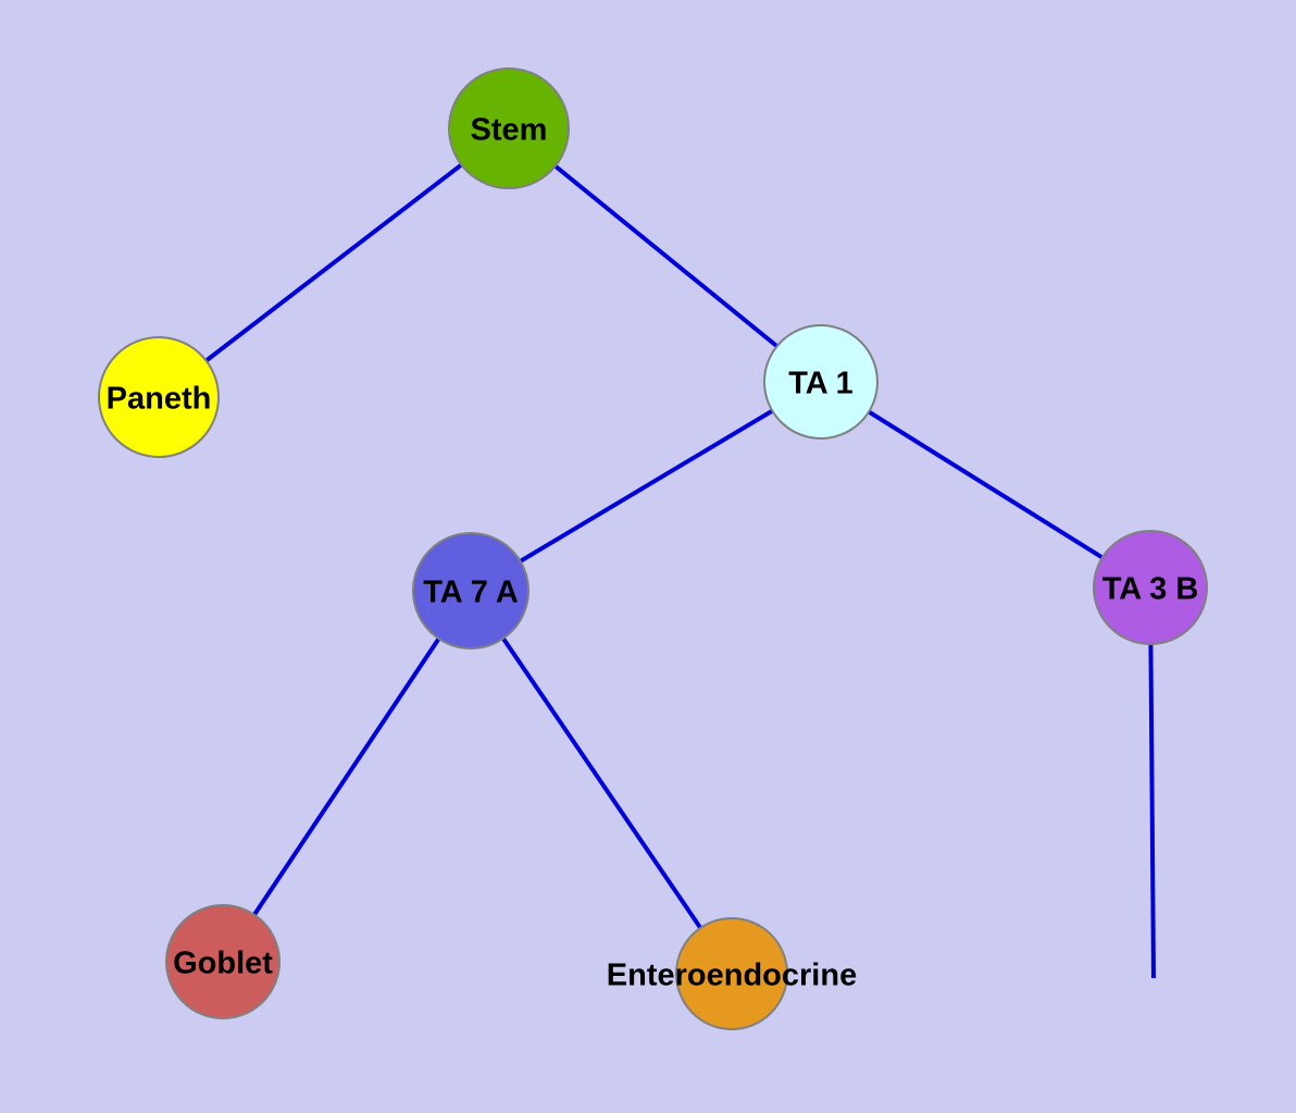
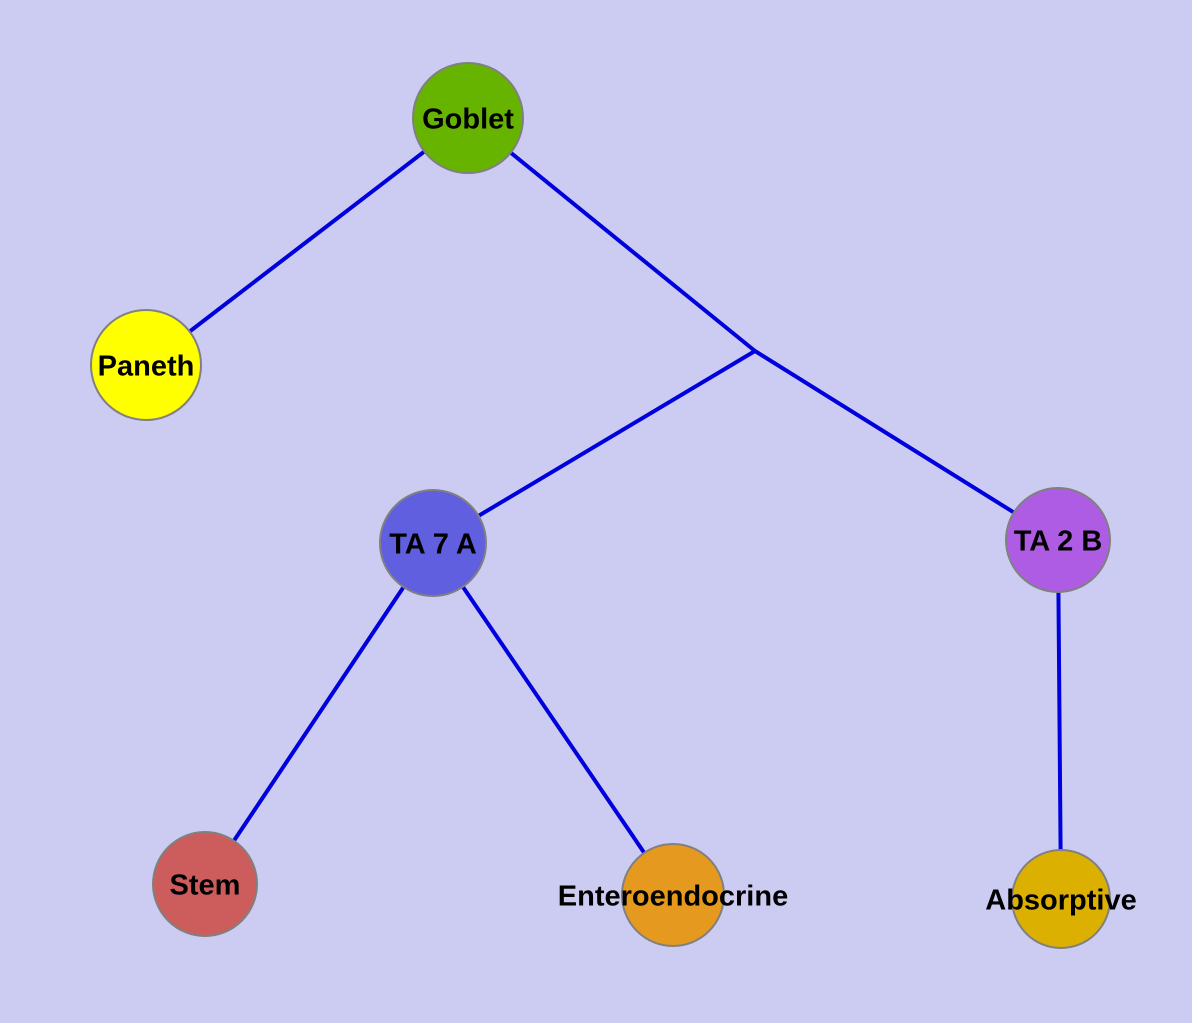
- Stem
+ Goblet
  Paneth
- TA 1
  TA 7 A
- TA 3 B
+ TA 2 B
- Goblet
+ Stem
  Enteroendocrine
+ Absorptive
